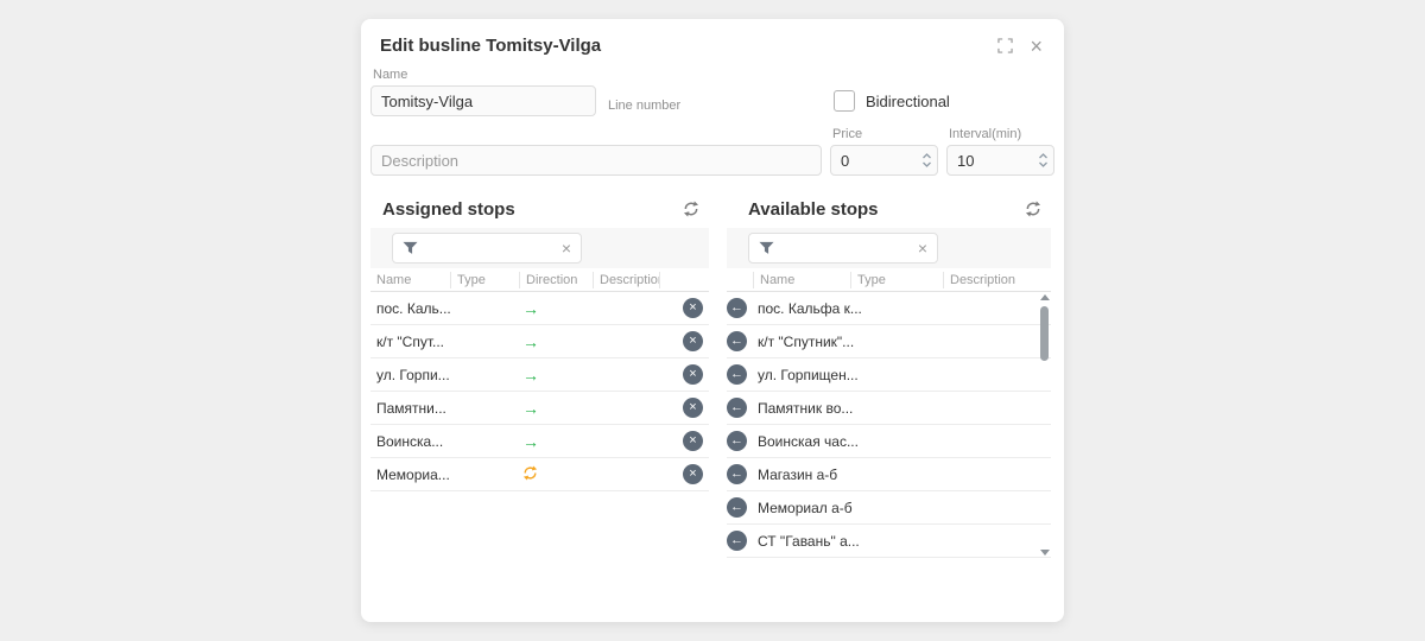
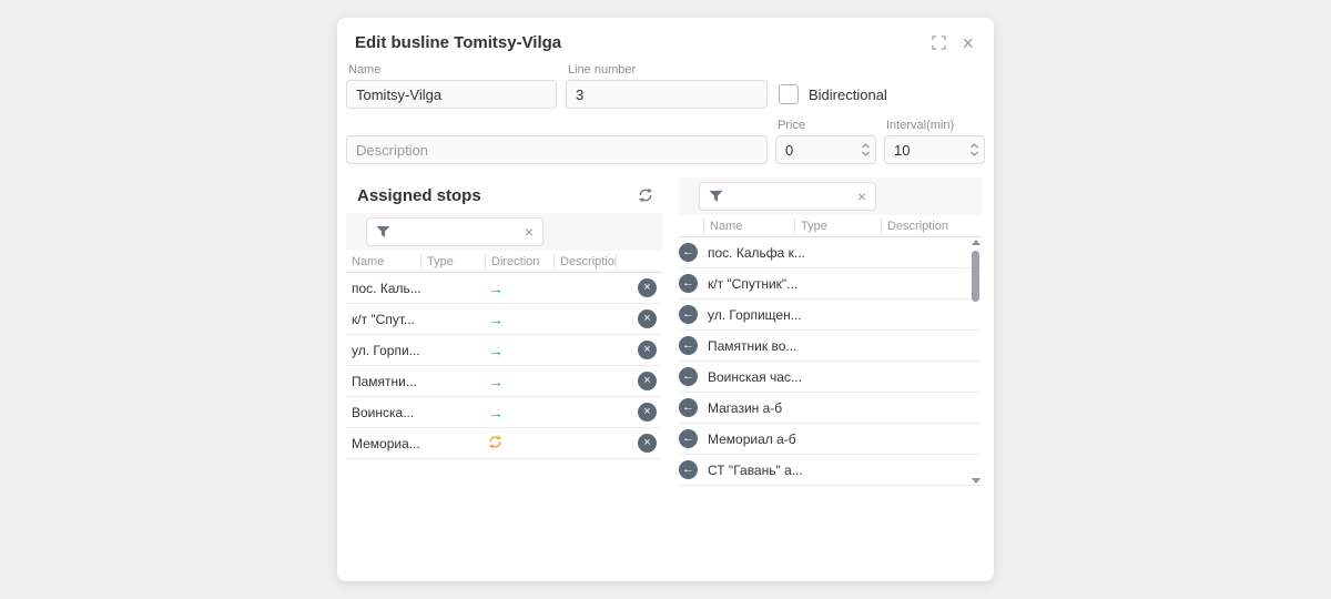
  Edit busline Tomitsy-Vilga
  ×
  Name
  Tomitsy-Vilga
  Line number
+ 3
  Bidirectional
  Description
  Price
  0
  Interval(min)
  10
  Assigned stops
  ×
  Name
  Type
  Direction
  Descriptio
  пос. Каль...
  →
  ×
  к/т "Спут...
  →
  ×
  ул. Горпи...
  →
  ×
  Памятни...
  →
  ×
  Воинска...
  →
  ×
  Мемориа...
  ×
- Available stops
  ×
  Name
  Type
  Description
  ←
  пос. Кальфа к...
  ←
  к/т "Спутник"...
  ←
  ул. Горпищен...
  ←
  Памятник во...
  ←
  Воинская час...
  ←
  Магазин а-б
  ←
  Мемориал а-б
  ←
  СТ "Гавань" а...
